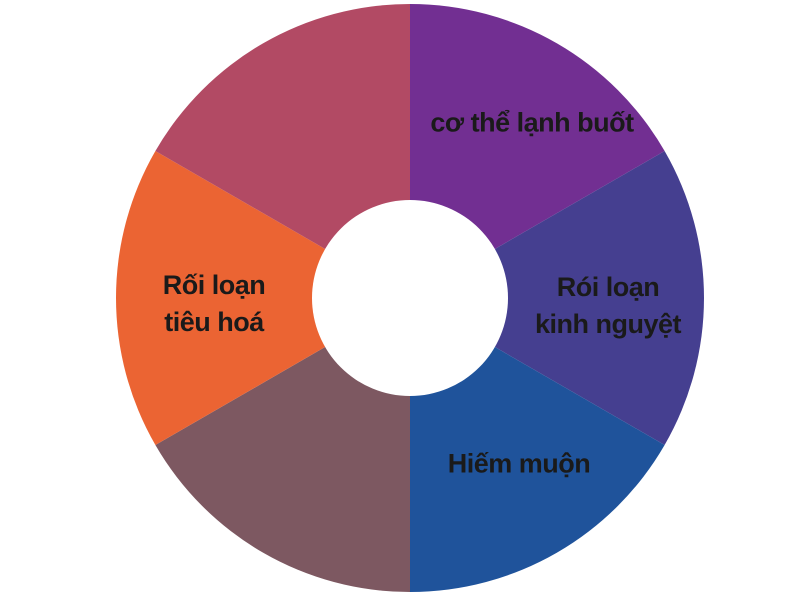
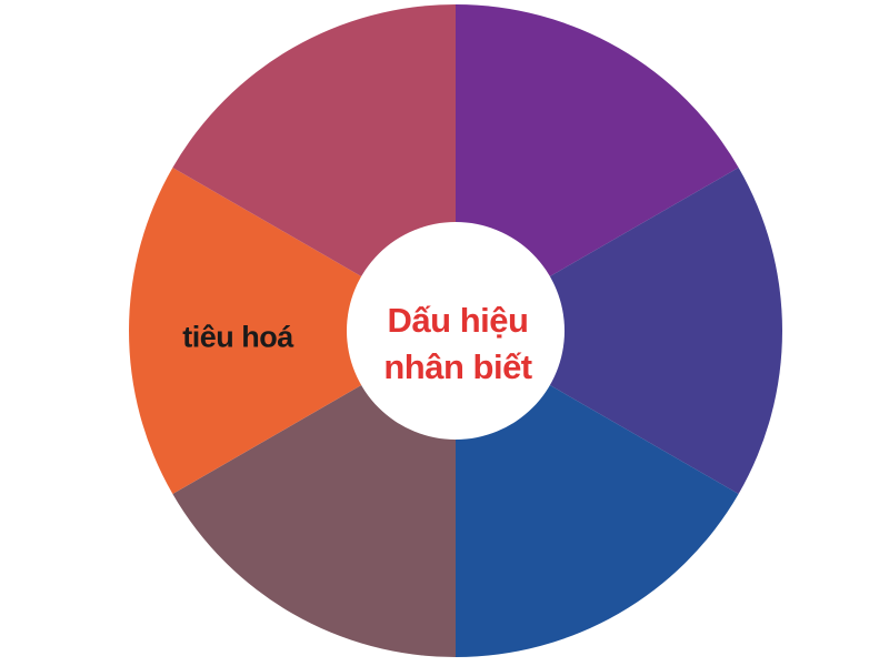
- cơ thể lạnh buốt
- Rói loạn
- kinh nguyệt
- Hiếm muộn
- Rối loạn
  tiêu hoá
+ Dấu hiệu
+ nhân biết
